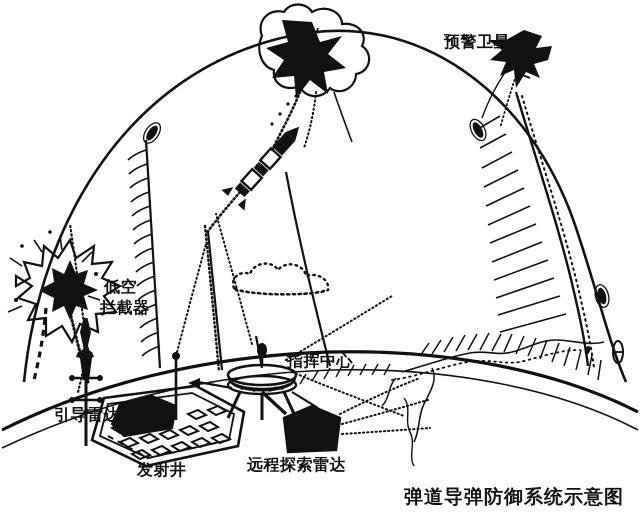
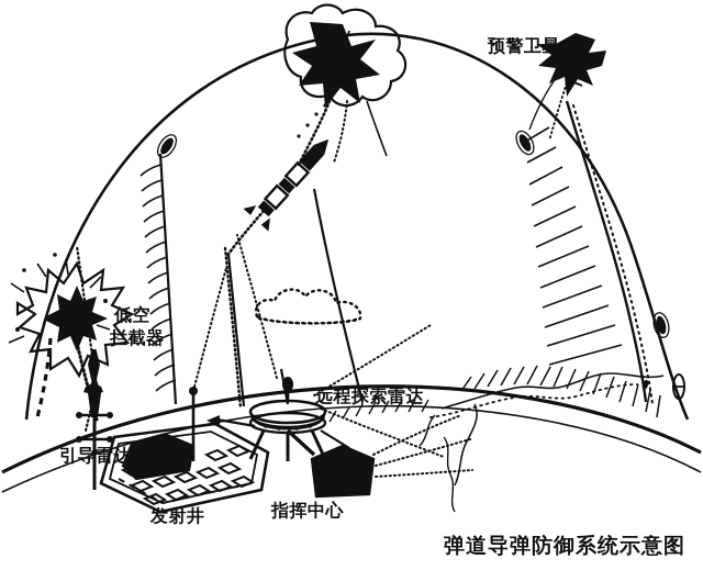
  预警卫星
  低空
  拦截器
- 指挥中心
+ 远程探索雷达
  引导雷达
  发射井
- 远程探索雷达
+ 指挥中心
  弹道导弹防御系统示意图
